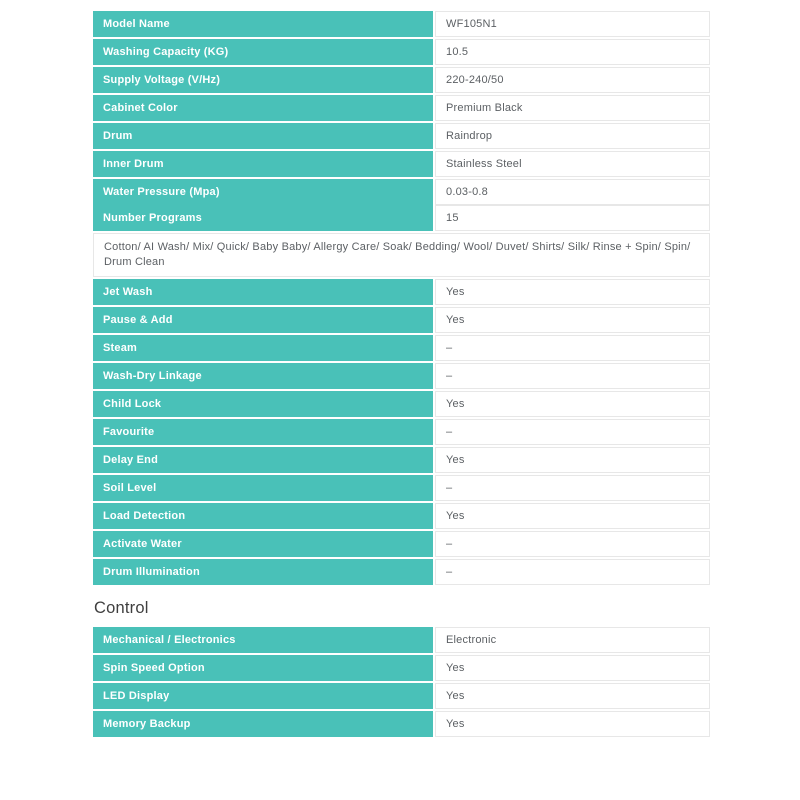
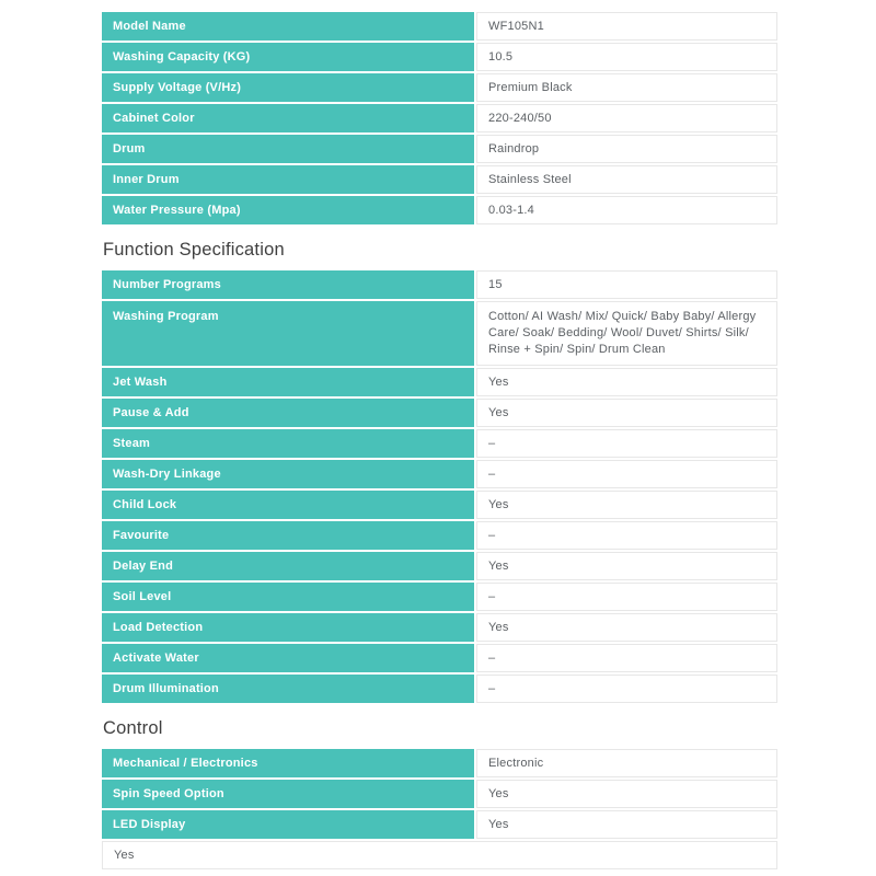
  Model Name
  WF105N1
  Washing Capacity (KG)
  10.5
  Supply Voltage (V/Hz)
- 220-240/50
+ Premium Black
  Cabinet Color
- Premium Black
+ 220-240/50
  Drum
  Raindrop
  Inner Drum
  Stainless Steel
  Water Pressure (Mpa)
- 0.03-0.8
+ 0.03-1.4
+ Function Specification
  Number Programs
  15
+ Washing Program
  Cotton/ AI Wash/ Mix/ Quick/ Baby Baby/ Allergy Care/ Soak/ Bedding/ Wool/ Duvet/ Shirts/ Silk/ Rinse + Spin/ Spin/ Drum Clean
  Jet Wash
  Yes
  Pause & Add
  Yes
  Steam
  –
  Wash-Dry Linkage
  –
  Child Lock
  Yes
  Favourite
  –
  Delay End
  Yes
  Soil Level
  –
  Load Detection
  Yes
  Activate Water
  –
  Drum Illumination
  –
  Control
  Mechanical / Electronics
  Electronic
  Spin Speed Option
  Yes
  LED Display
  Yes
- Memory Backup
  Yes
